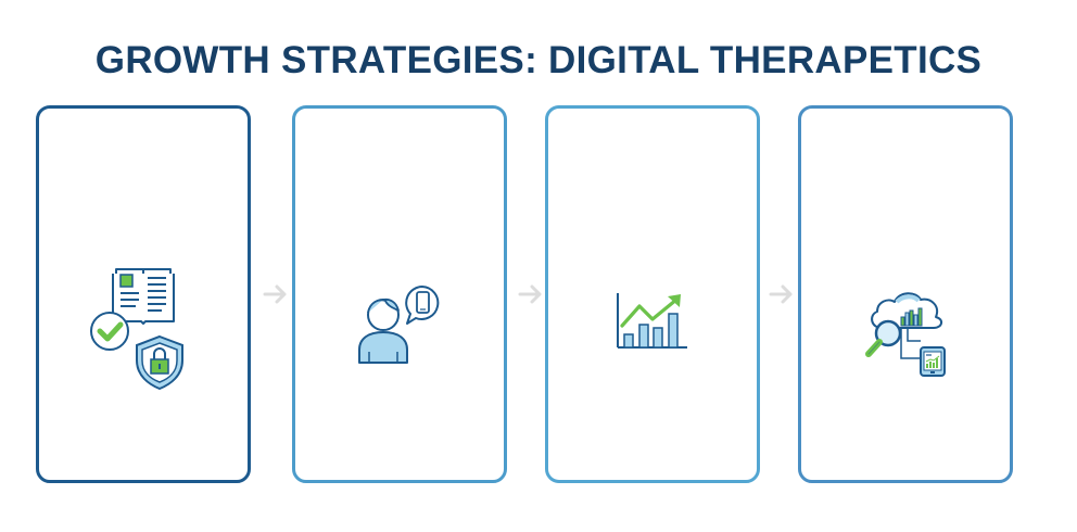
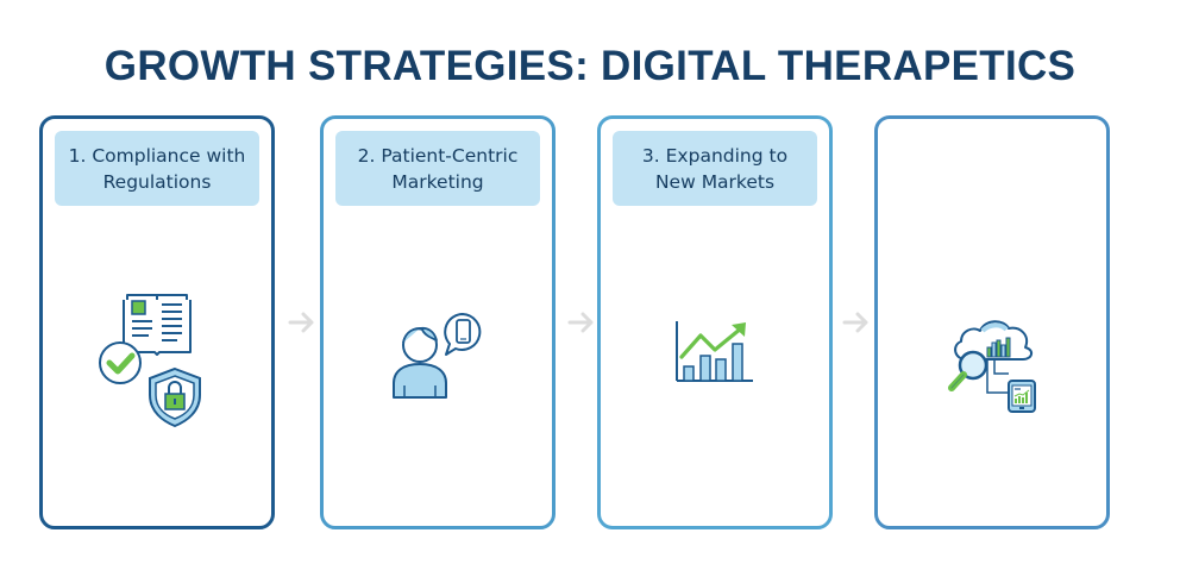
  GROWTH STRATEGIES: DIGITAL THERAPETICS
+ 1. Compliance with Regulations
+ 2. Patient-Centric Marketing
+ 3. Expanding to New Markets
